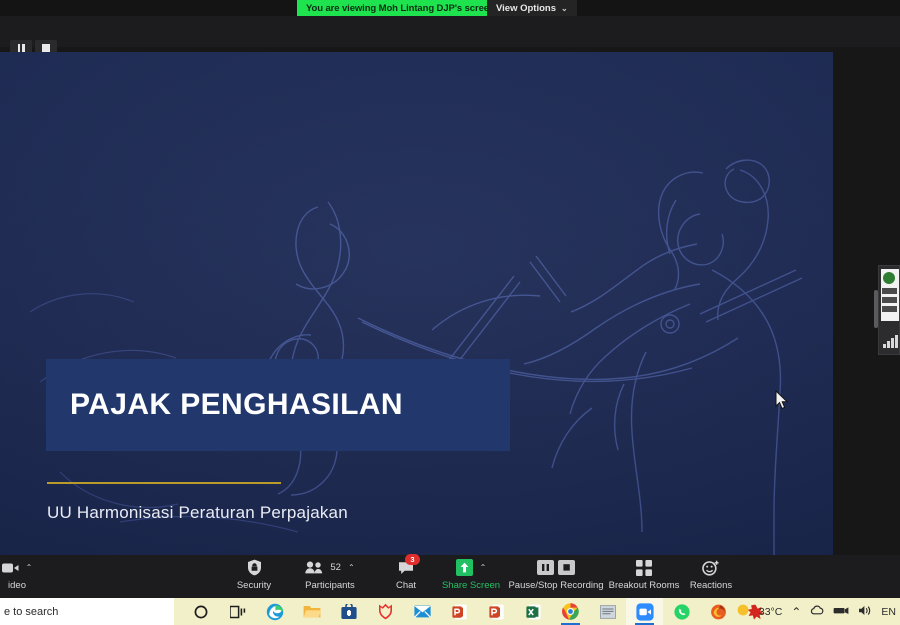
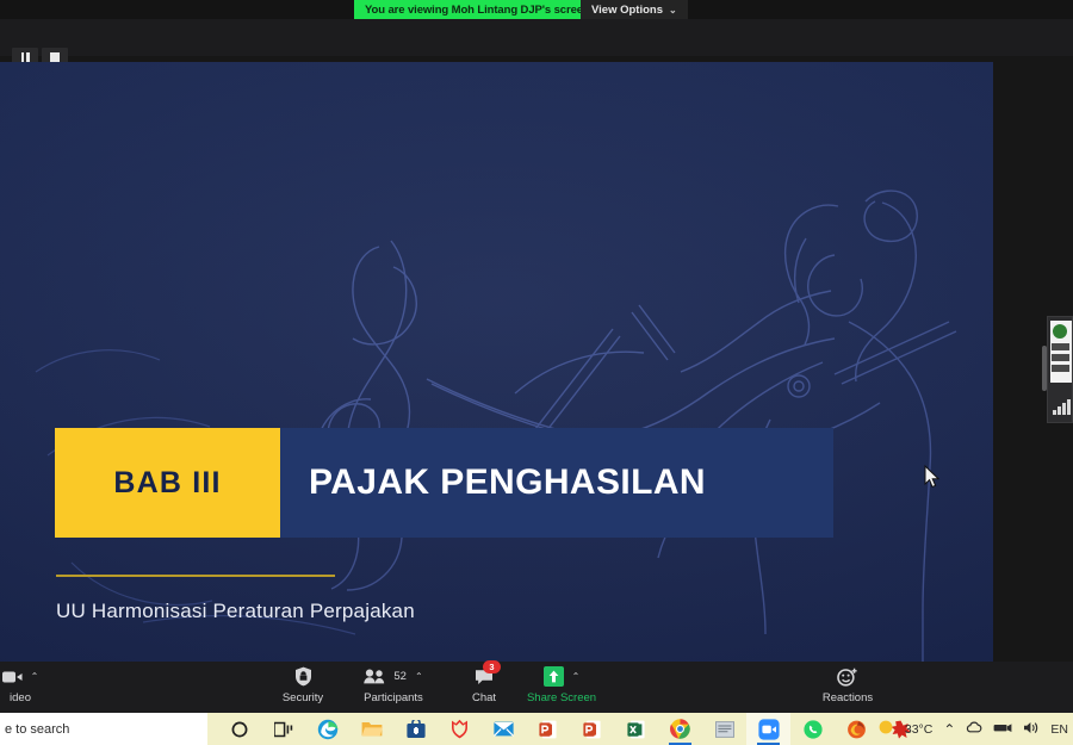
  You are viewing Moh Lintang DJP's scre
  View Options
  ⌄
+ BAB III
  PAJAK PENGHASILAN
  UU Harmonisasi Peraturan Perpajakan
  ⌃
  ideo
  Security
  52
  ⌃
  Participants
  3
  Chat
  ⌃
  Share Screen
- Pause/Stop Recording
- Breakout Rooms
  Reactions
  e to search
  33°C
  ⌃
  EN
